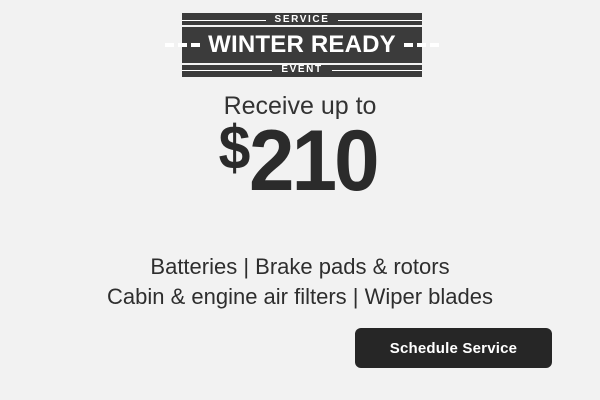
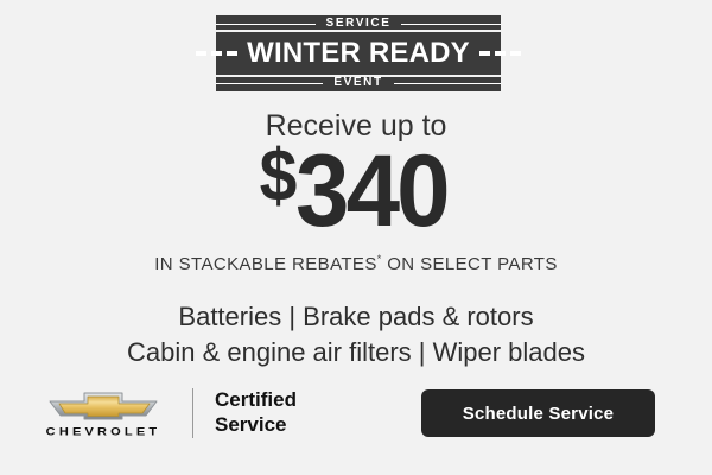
  SERVICE
  WINTER READY
  EVENT
  Receive up to
- $210
+ $340
+ IN STACKABLE REBATES* ON SELECT PARTS
  Batteries | Brake pads & rotors
  Cabin & engine air filters | Wiper blades
+ CHEVROLET
+ Certified
+ Service
  Schedule Service
